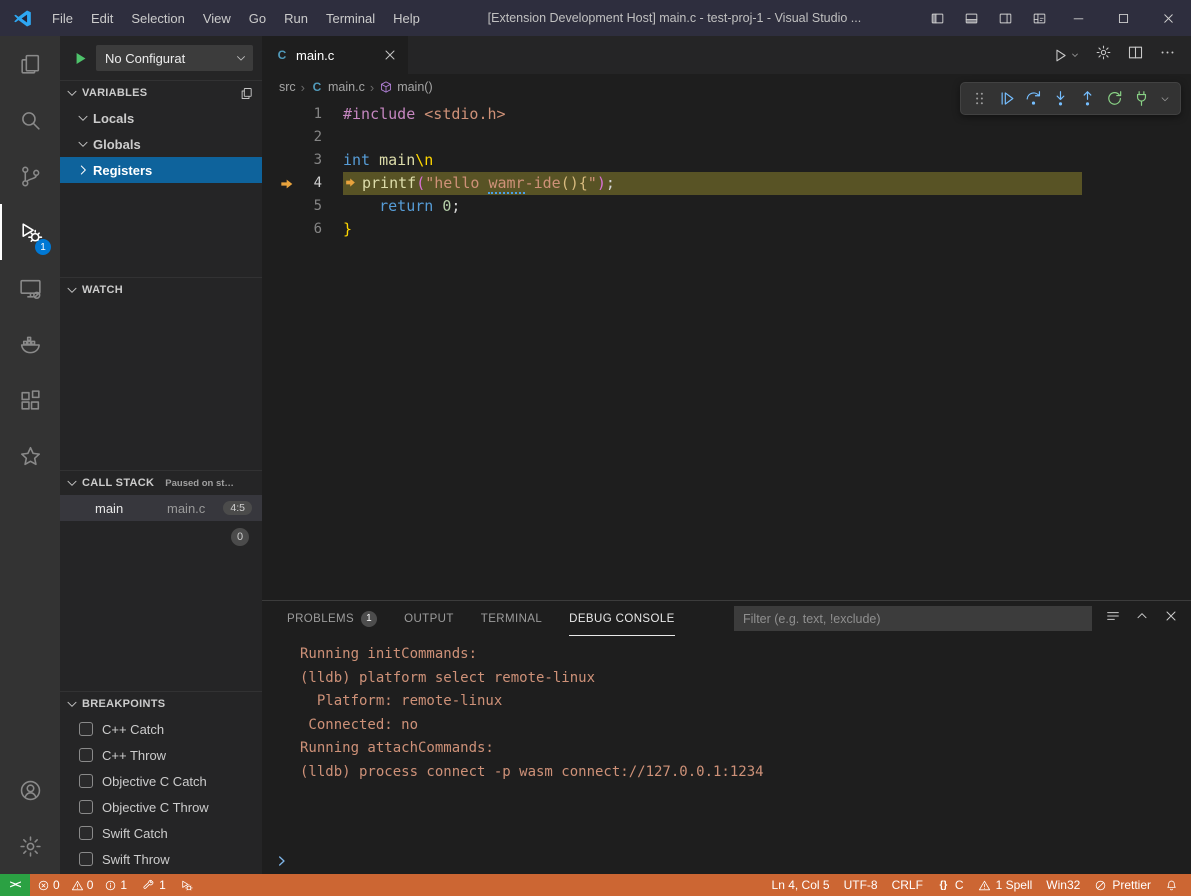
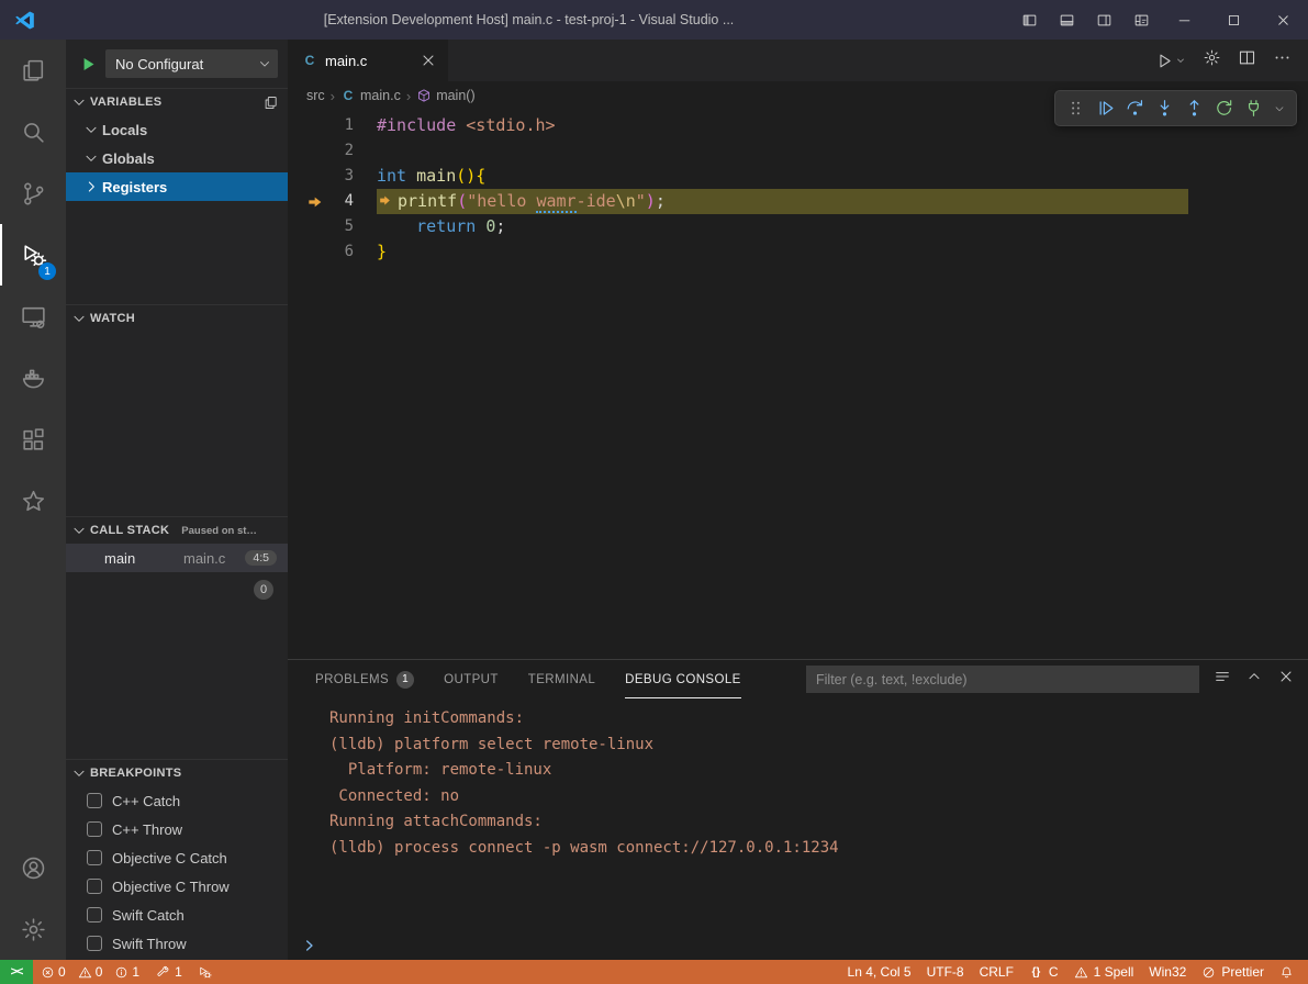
- File
- Edit
- Selection
- View
- Go
- Run
- Terminal
- Help
  [Extension Development Host] main.c - test-proj-1 - Visual Studio ...
  1
  No Configurat
  VARIABLES
  Locals
  Globals
  Registers
  WATCH
  CALL STACK
  Paused on st…
  main
  main.c
  4:5
  0
  BREAKPOINTS
  C++ Catch
  C++ Throw
  Objective C Catch
  Objective C Throw
  Swift Catch
  Swift Throw
  C
  main.c
  src
  ›
  C
  main.c
  ›
  main()
  1
  #include <stdio.h>
  2
  3
- int main\n
+ int main(){
  4
- printf("hello wamr-ide(){");
+ printf("hello wamr-ide\n");
  5
  return 0;
  6
  }
  PROBLEMS
  1
  OUTPUT
  TERMINAL
  DEBUG CONSOLE
  Filter (e.g. text, !exclude)
  Running initCommands:
  (lldb) platform select remote-linux
  Platform: remote-linux
  Connected: no
  Running attachCommands:
  (lldb) process connect -p wasm connect://127.0.0.1:1234
  ><
  0
  0
  1
  1
  Ln 4, Col 5
  UTF-8
  CRLF
  {}
  C
  1 Spell
  Win32
  Prettier
